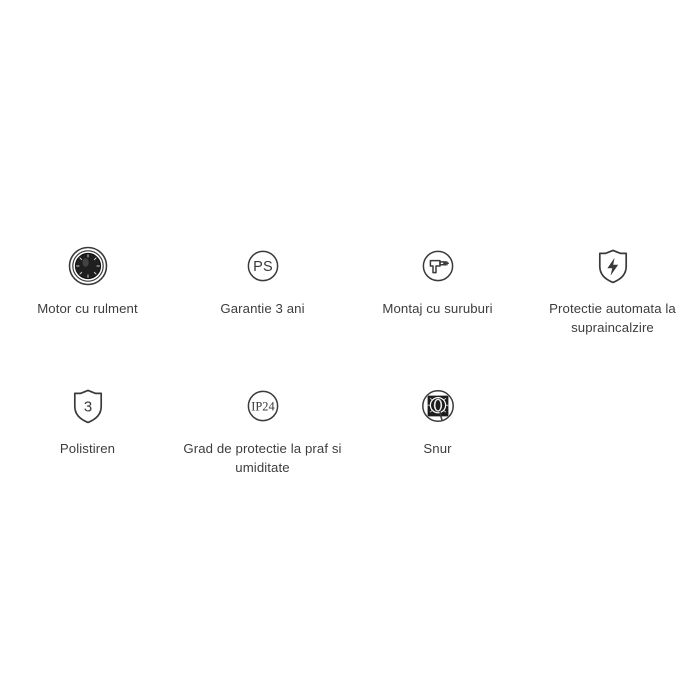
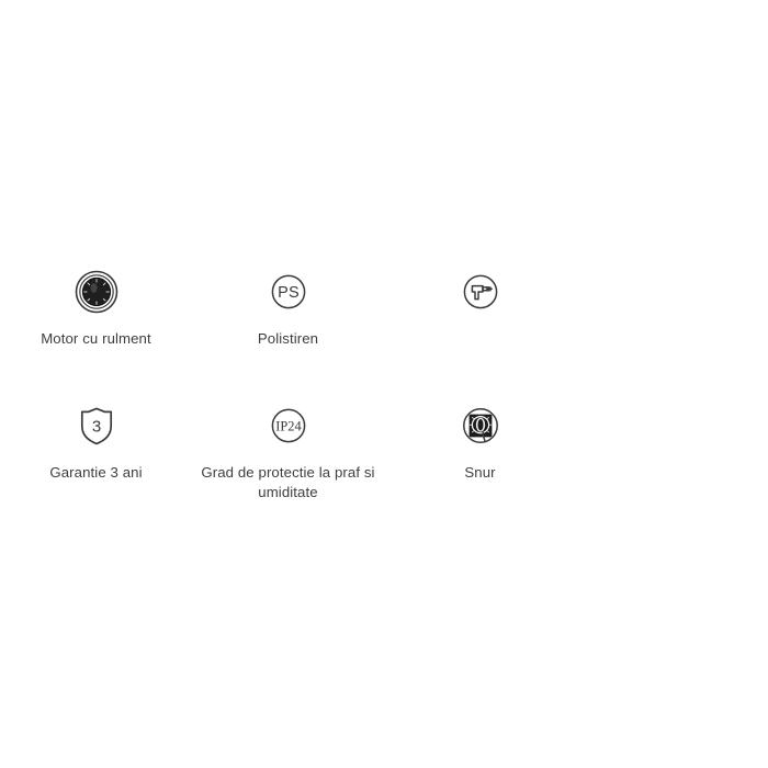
  Motor cu rulment
  PS
- Garantie 3 ani
+ Polistiren
- Montaj cu suruburi
- Protectie automata la supraincalzire
  3
- Polistiren
+ Garantie 3 ani
  IP24
  Grad de protectie la praf si umiditate
  Snur
